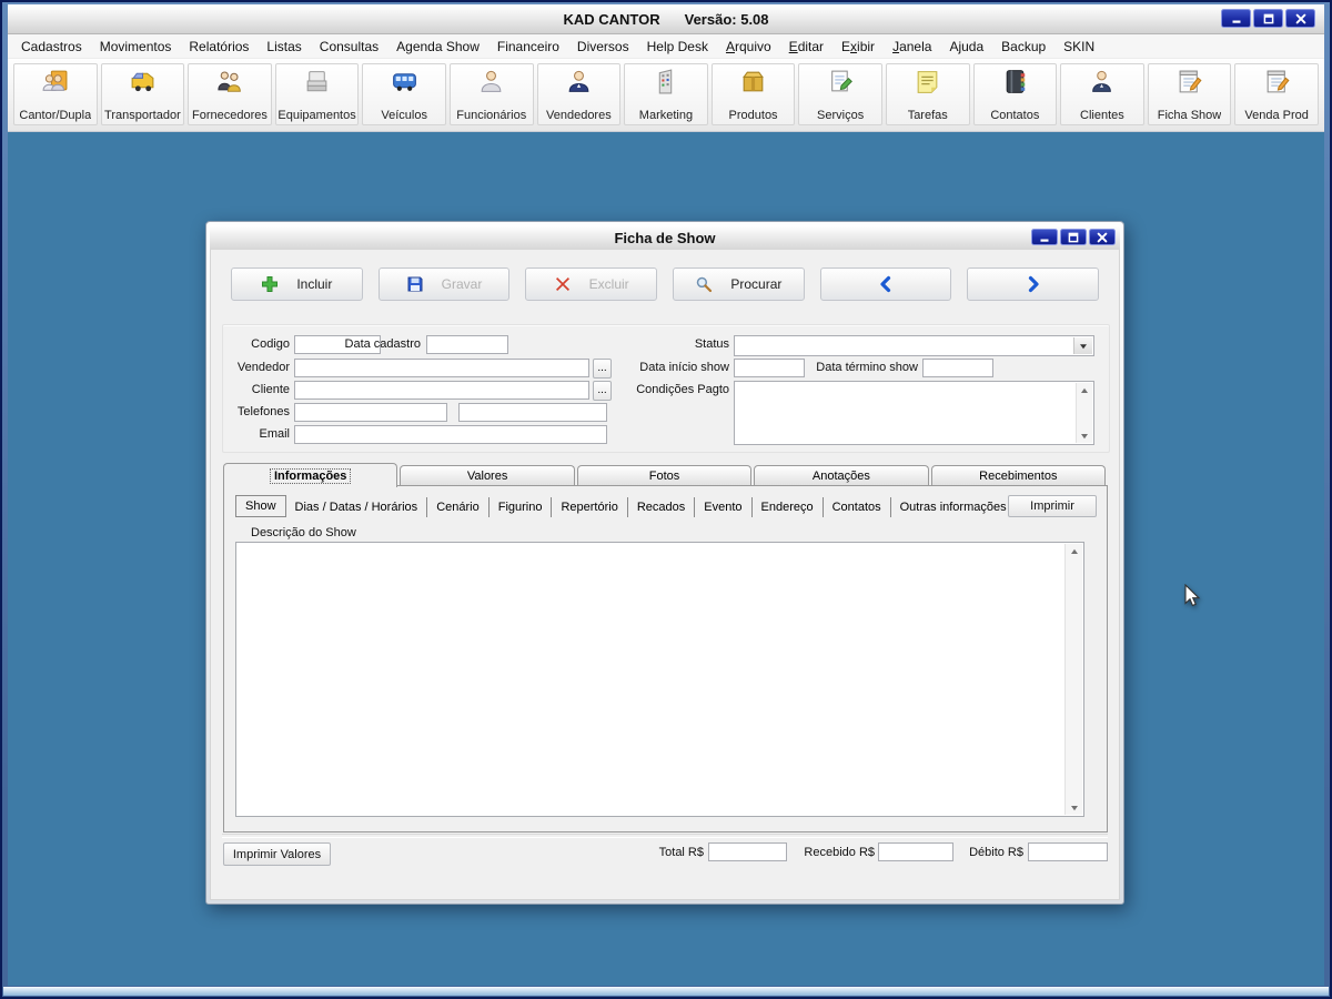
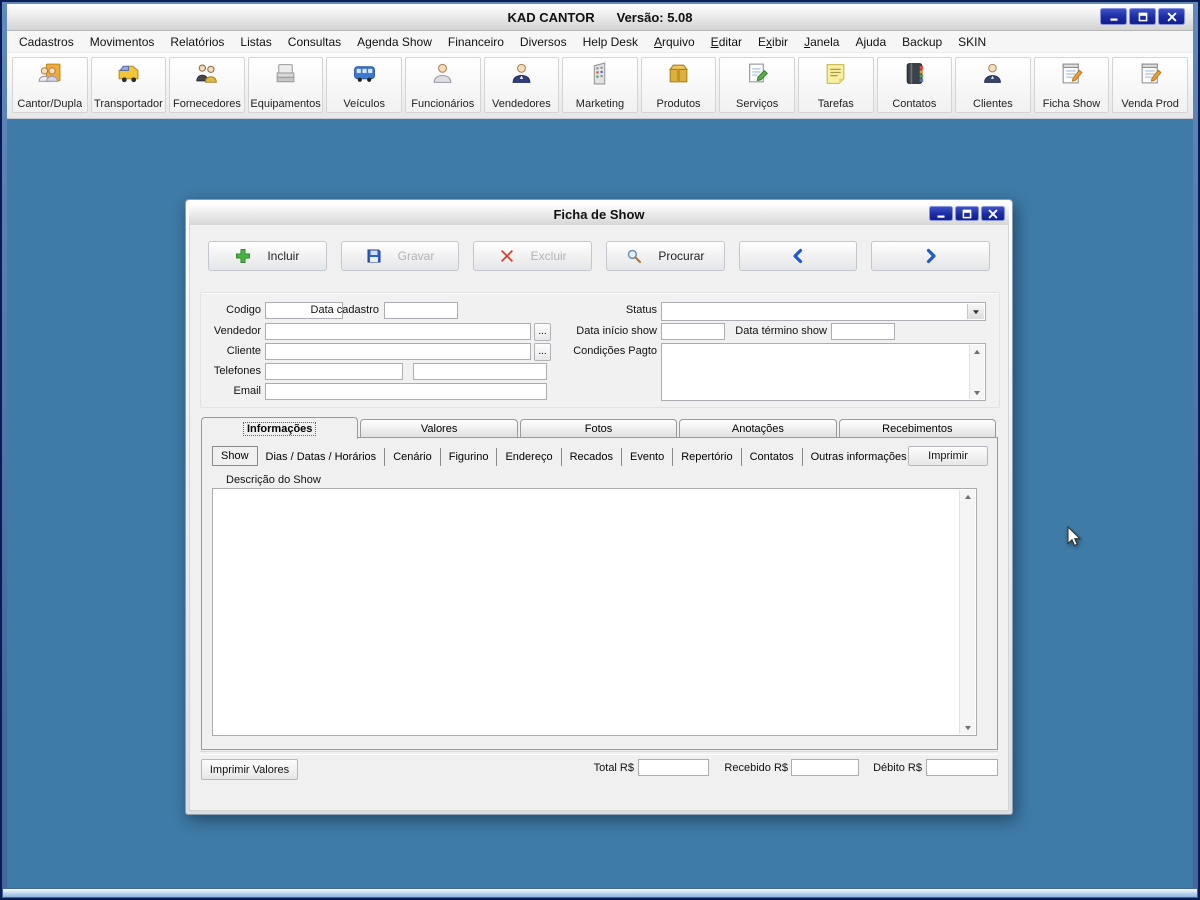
  KAD CANTOR
  Versão: 5.08
  Cadastros
  Movimentos
  Relatórios
  Listas
  Consultas
  Agenda Show
  Financeiro
  Diversos
  Help Desk
  Arquivo
  Editar
  Exibir
  Janela
  Ajuda
  Backup
  SKIN
  Cantor/Dupla
  Transportador
  Fornecedores
  Equipamentos
  Veículos
  Funcionários
  Vendedores
  Marketing
  Produtos
  Serviços
  Tarefas
  Contatos
  Clientes
  Ficha Show
  Venda Prod
  Ficha de Show
  Incluir
  Gravar
  Excluir
  Procurar
  Codigo
  Data cadastro
  Vendedor
  ...
  Cliente
  ...
  Telefones
  Email
  Status
  Data início show
  Data término show
  Condições Pagto
  Informações
  Valores
  Fotos
  Anotações
  Recebimentos
  Show
  Dias / Datas / Horários
  Cenário
  Figurino
- Repertório
+ Endereço
  Recados
  Evento
- Endereço
+ Repertório
  Contatos
  Outras informações
  Imprimir
  Descrição do Show
  Imprimir Valores
  Total R$
  Recebido R$
  Débito R$
